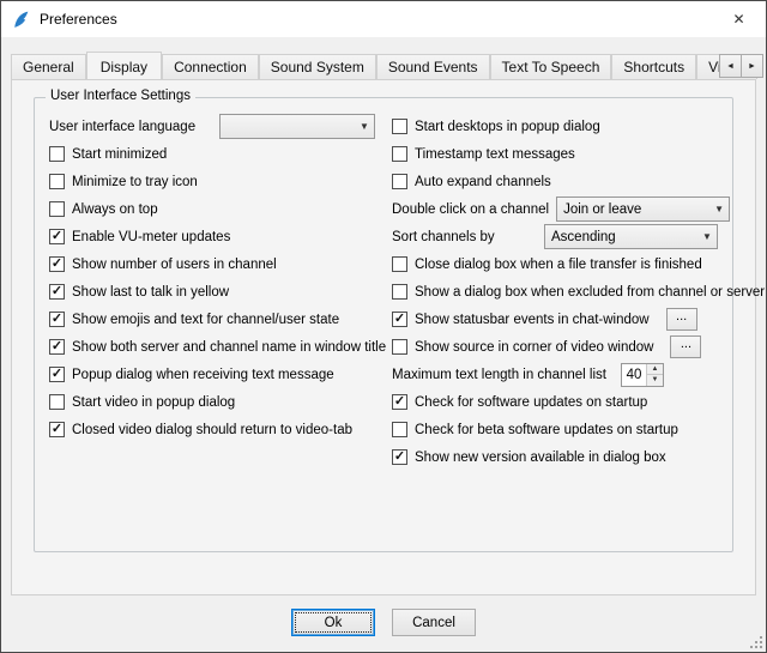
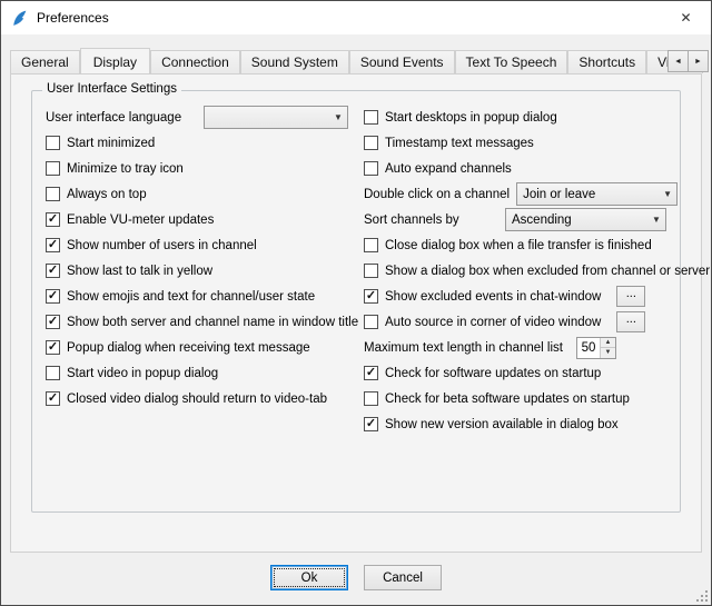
  Preferences
  ✕
  General
  Display
  Connection
  Sound System
  Sound Events
  Text To Speech
  Shortcuts
  User Interface Settings
  User interface language
  ▼
  Start minimized
  Minimize to tray icon
  Always on top
  ✓
  Enable VU-meter updates
  ✓
  Show number of users in channel
  ✓
  Show last to talk in yellow
  ✓
  Show emojis and text for channel/user state
  ✓
  Show both server and channel name in window title
  ✓
  Popup dialog when receiving text message
  Start video in popup dialog
  ✓
  Closed video dialog should return to video-tab
  Start desktops in popup dialog
  Timestamp text messages
  Auto expand channels
  Double click on a channel
  Join or leave
  ▼
  Sort channels by
  Ascending
  ▼
  Close dialog box when a file transfer is finished
  Show a dialog box when excluded from channel or server
  ✓
- Show statusbar events in chat-window
+ Show excluded events in chat-window
  ...
- Show source in corner of video window
+ Auto source in corner of video window
  ...
  Maximum text length in channel list
- 40
+ 50
  ✓
  Check for software updates on startup
  Check for beta software updates on startup
  ✓
  Show new version available in dialog box
  Ok
  Cancel
